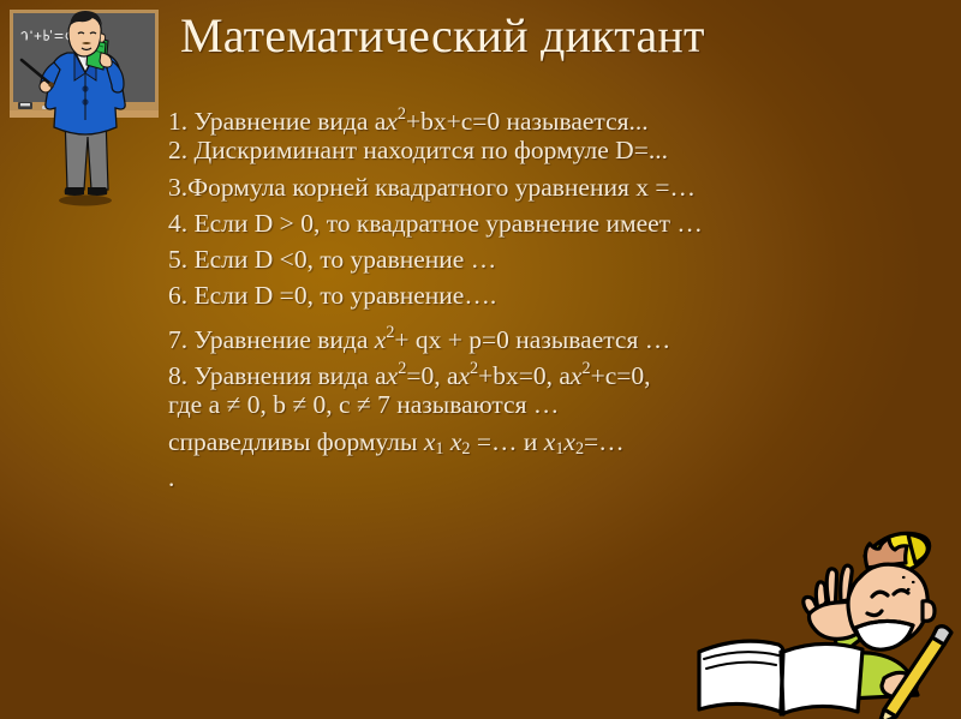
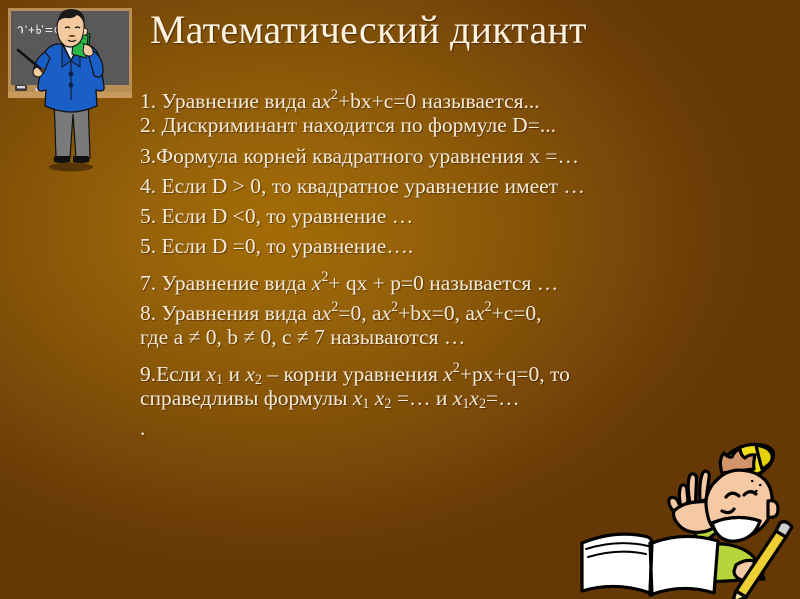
  Математический диктант
  1. Уравнение вида ax2+bx+c=0 называется...
  2. Дискриминант находится по формуле D=...
  3.Формула корней квадратного уравнения x =…
  4. Если D > 0, то квадратное уравнение имеет …
  5. Если D <0, то уравнение …
- 6. Если D =0, то уравнение….
+ 5. Если D =0, то уравнение….
  7. Уравнение вида x2+ qx + p=0 называется …
  8. Уравнения вида ax2=0, ax2+bx=0, ax2+c=0,
  где a ≠ 0, b ≠ 0, c ≠ 7 называются …
+ 9.Если x1 и x2 – корни уравнения x2+px+q=0, то
  справедливы формулы x1 x2 =… и x1x2=…
  .
